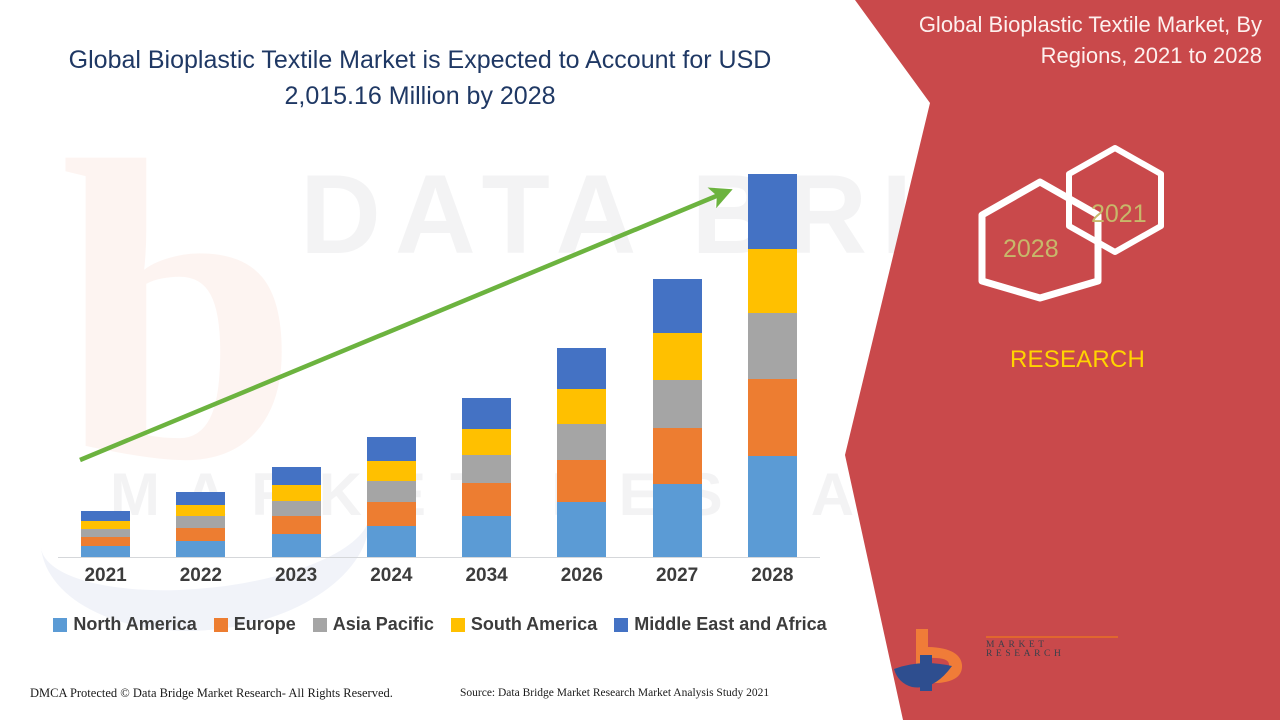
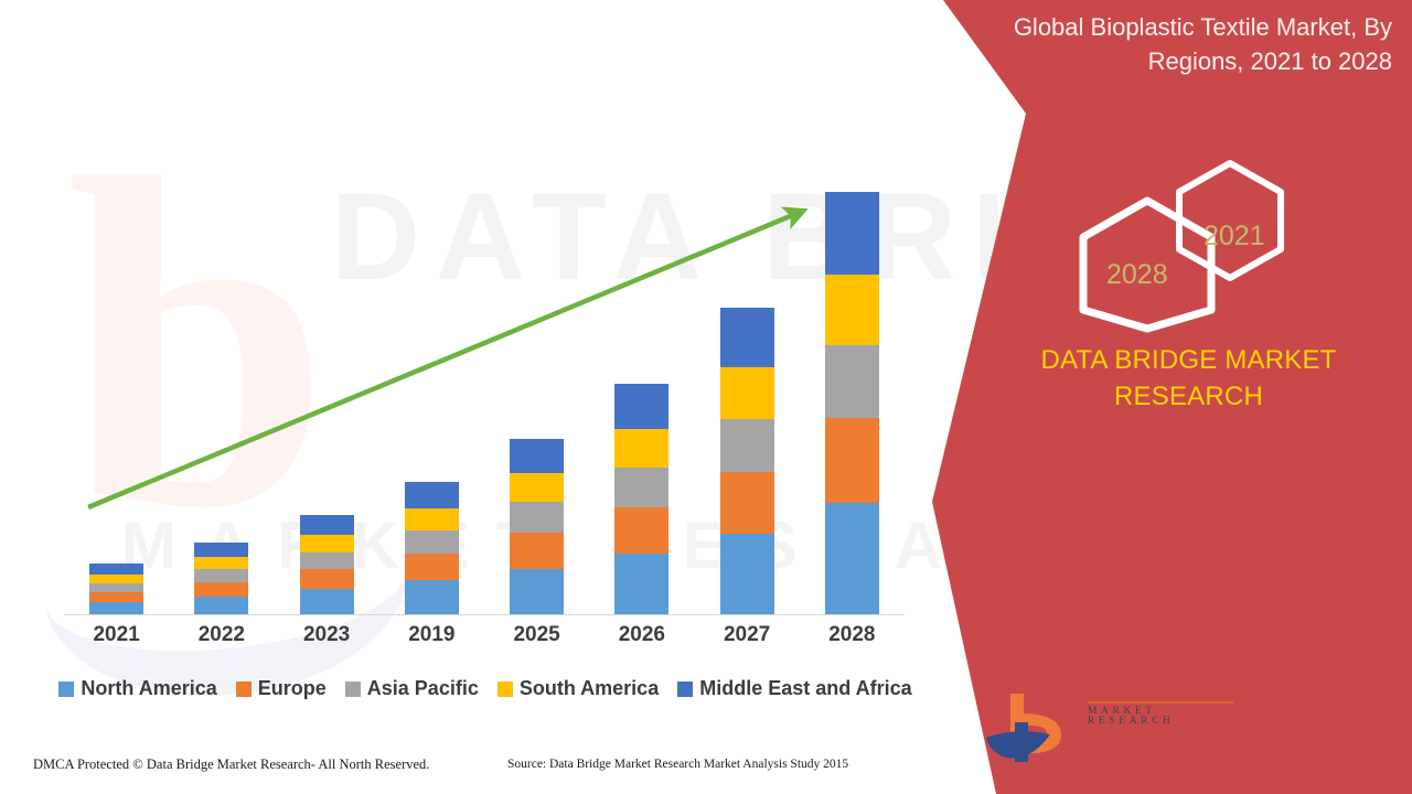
  b
- Global Bioplastic Textile Market is Expected to Account for USD 2,015.16 Million by 2028
  2021
  2022
  2023
- 2024
+ 2019
- 2034
+ 2025
  2026
  2027
  2028
  North America
  Europe
  Asia Pacific
  South America
  Middle East and Africa
- DMCA Protected © Data Bridge Market Research- All Rights Reserved.
+ DMCA Protected © Data Bridge Market Research- All North Reserved.
- Source: Data Bridge Market Research Market Analysis Study 2021
+ Source: Data Bridge Market Research Market Analysis Study 2015
  Global Bioplastic Textile Market, By Regions, 2021 to 2028
  2021
  2028
+ DATA BRIDGE MARKET
  RESEARCH
  MARKET RESEARCH
